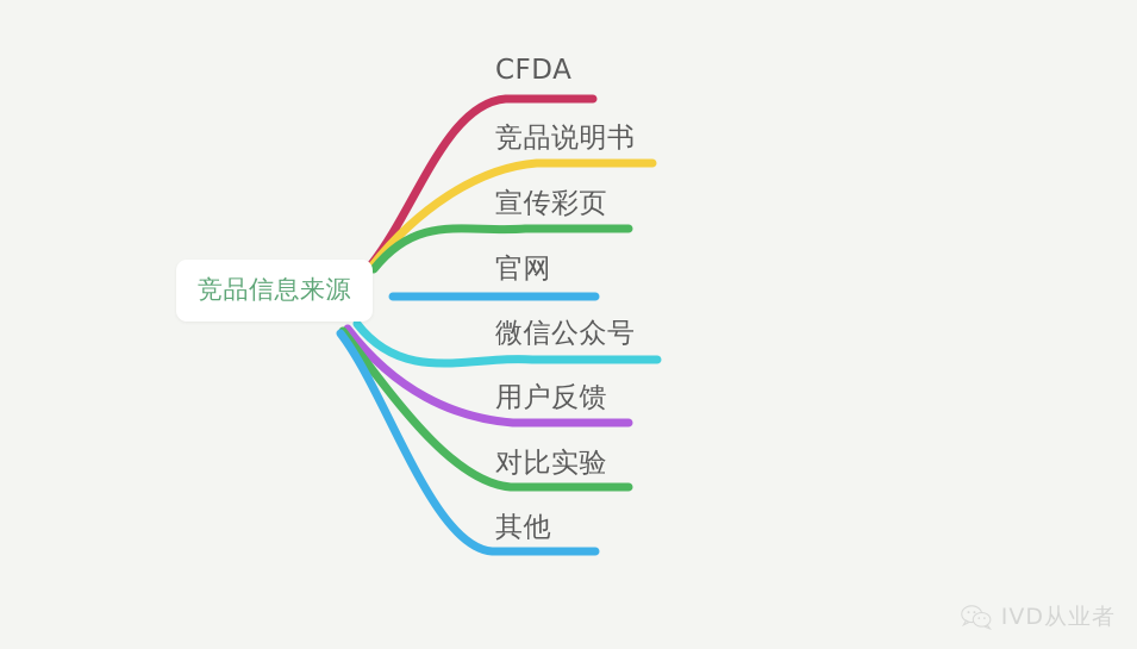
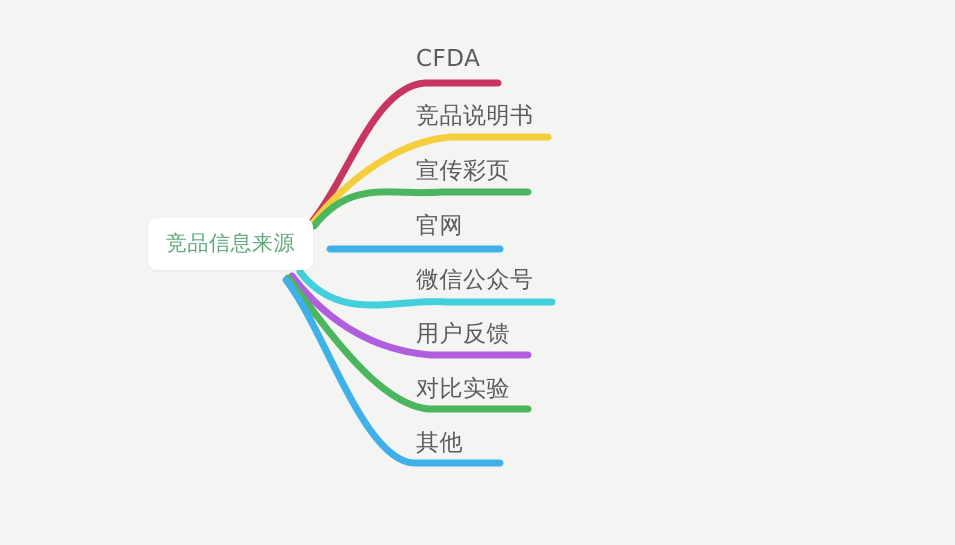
  竞品信息来源
  CFDA
  竞品说明书
  宣传彩页
  官网
  微信公众号
  用户反馈
  对比实验
  其他
- IVD从业者
